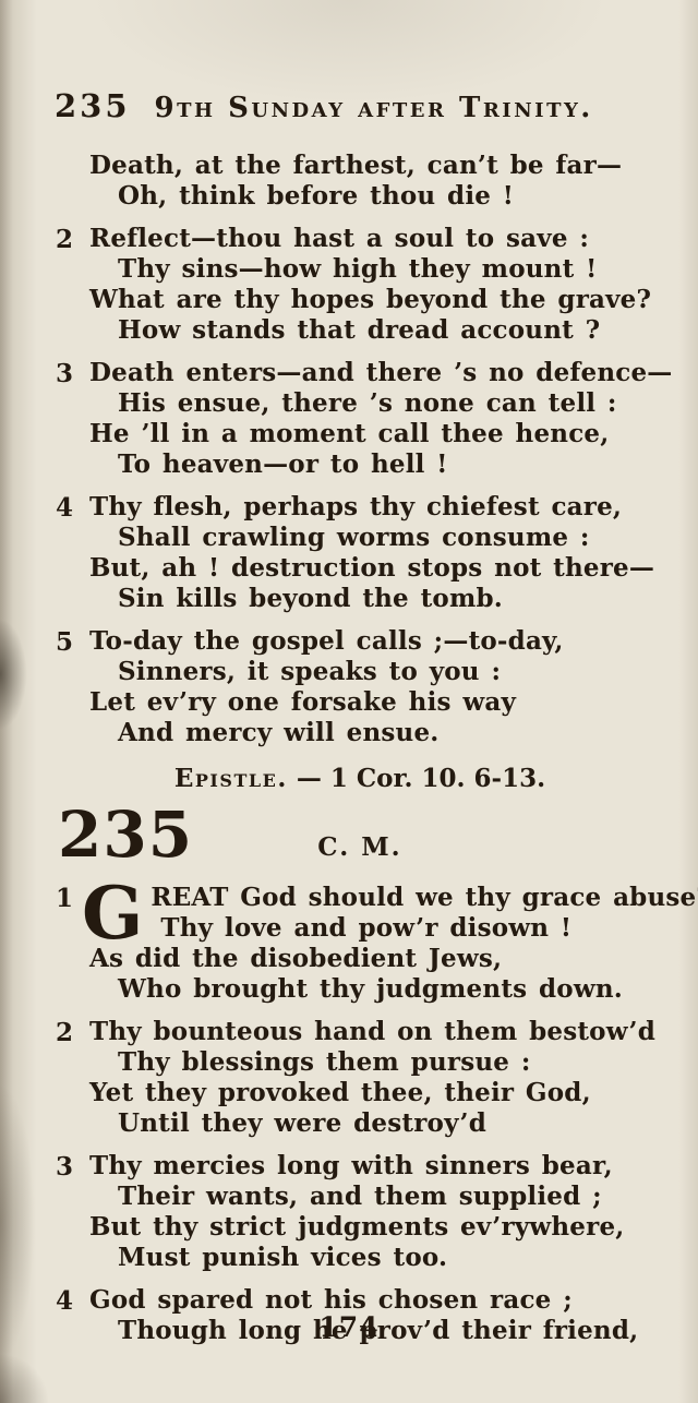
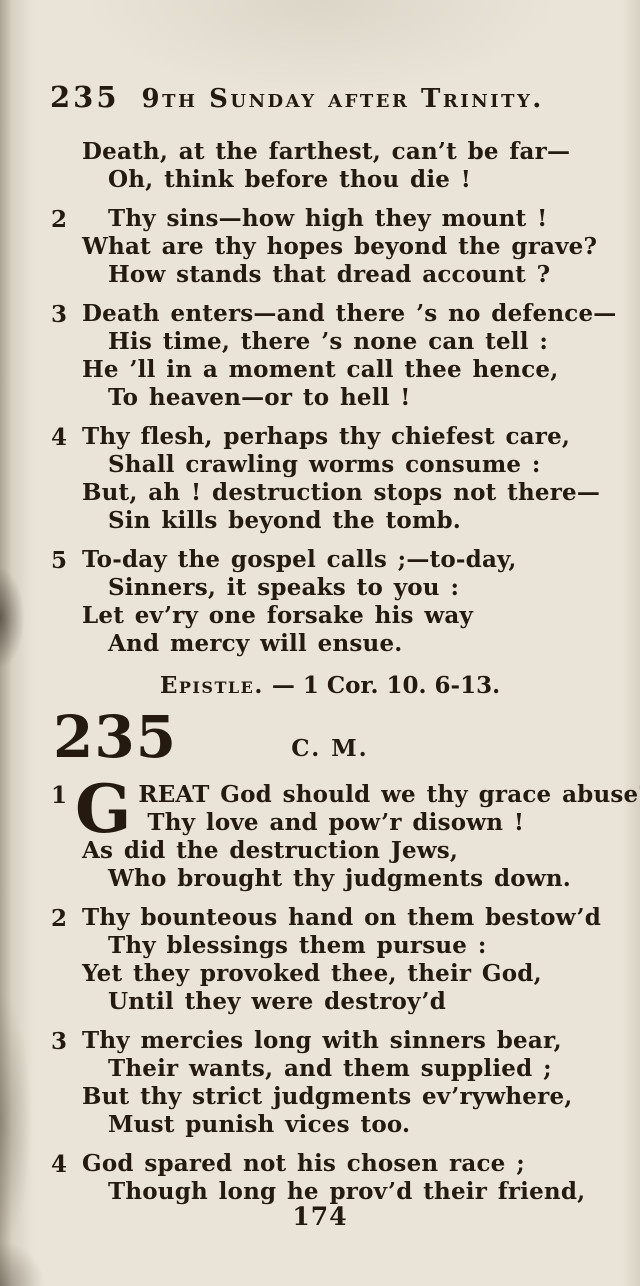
  235
  9th Sunday after Trinity.
  Death, at the farthest, can’t be far—
  Oh, think before thou die !
  2
- Reflect—thou hast a soul to save :
  Thy sins—how high they mount !
  What are thy hopes beyond the grave?
  How stands that dread account ?
  3
  Death enters—and there ’s no defence—
- His ensue, there ’s none can tell :
+ His time, there ’s none can tell :
  He ’ll in a moment call thee hence,
  To heaven—or to hell !
  4
  Thy flesh, perhaps thy chiefest care,
  Shall crawling worms consume :
  But, ah ! destruction stops not there—
  Sin kills beyond the tomb.
  5
  To-day the gospel calls ;—to-day,
  Sinners, it speaks to you :
  Let ev’ry one forsake his way
  And mercy will ensue.
  Epistle. — 1 Cor. 10. 6-13.
  235
  C. M.
  1
  G
  REAT God should we thy grace abuse
  Thy love and pow’r disown !
- As did the disobedient Jews,
+ As did the destruction Jews,
  Who brought thy judgments down.
  2
  Thy bounteous hand on them bestow’d
  Thy blessings them pursue :
  Yet they provoked thee, their God,
  Until they were destroy’d
  3
  Thy mercies long with sinners bear,
  Their wants, and them supplied ;
  But thy strict judgments ev’rywhere,
  Must punish vices too.
  4
  God spared not his chosen race ;
  Though long he prov’d their friend,
  174
